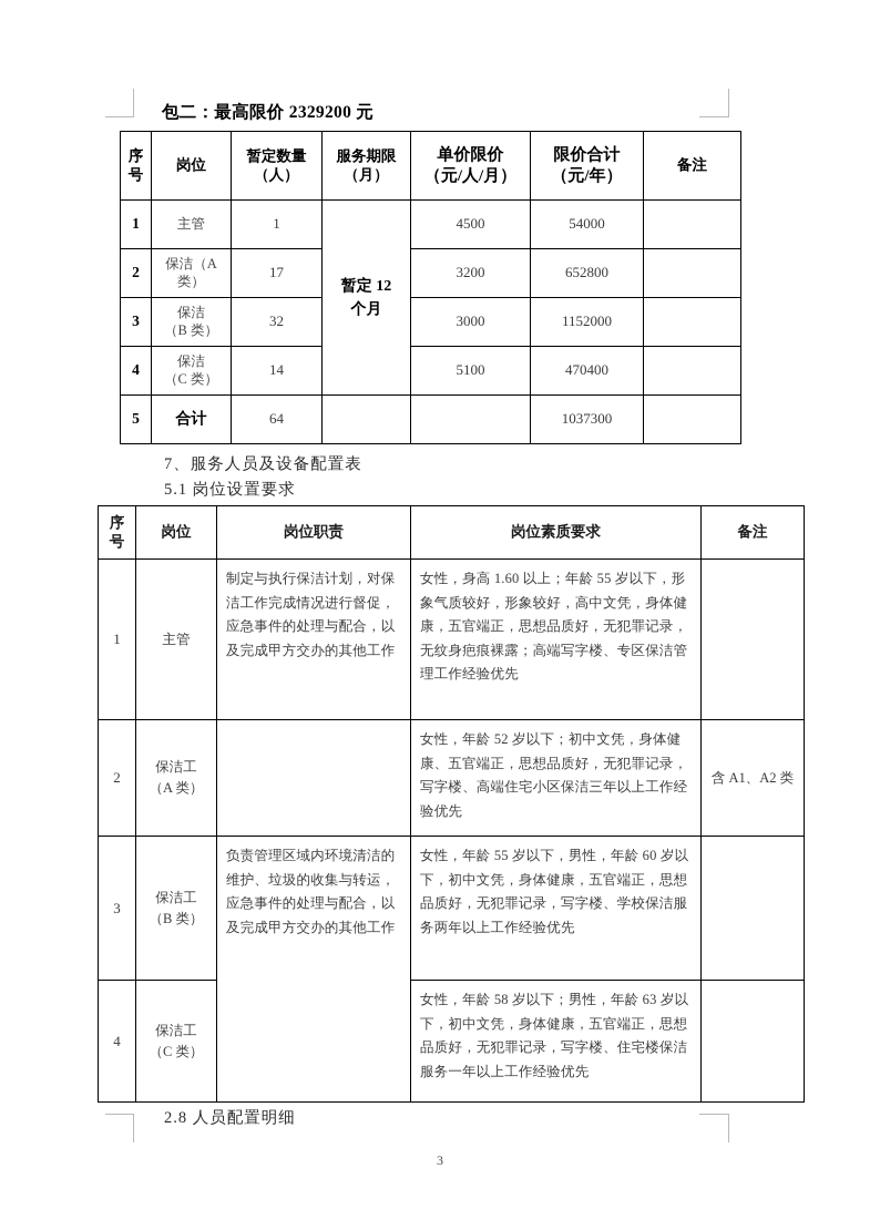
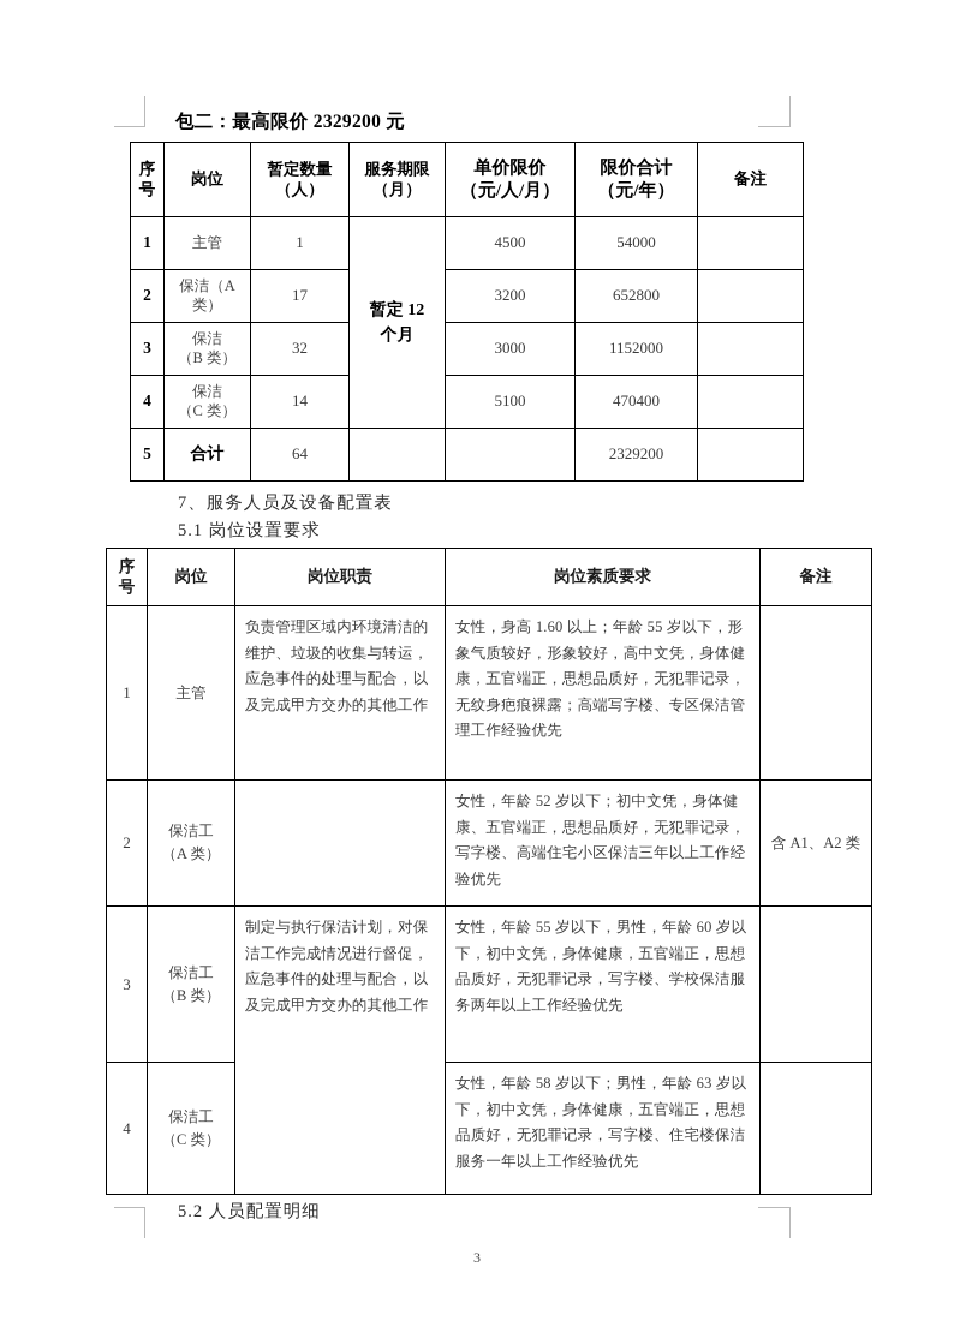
  包二：最高限价 2329200 元
  序 号	岗位	暂定数量 （人）	服务期限 （月）	单价限价 （元/人/月）	限价合计 （元/年）	备注
  1	主管	1	暂定 12 个月	4500	54000
  2	保洁（A 类）	17	3200	652800
  3	保洁 （B 类）	32	3000	1152000
  4	保洁 （C 类）	14	5100	470400
- 5	合计	64			1037300
+ 5	合计	64			2329200
  7、服务人员及设备配置表
  5.1 岗位设置要求
  序 号	岗位	岗位职责	岗位素质要求	备注
- 1	主管	制定与执行保洁计划，对保洁工作完成情况进行督促，应急事件的处理与配合，以及完成甲方交办的其他工作	女性，身高 1.60 以上；年龄 55 岁以下，形象气质较好，形象较好，高中文凭，身体健康，五官端正，思想品质好，无犯罪记录，无纹身疤痕裸露；高端写字楼、专区保洁管理工作经验优先
+ 1	主管	负责管理区域内环境清洁的维护、垃圾的收集与转运，应急事件的处理与配合，以及完成甲方交办的其他工作	女性，身高 1.60 以上；年龄 55 岁以下，形象气质较好，形象较好，高中文凭，身体健康，五官端正，思想品质好，无犯罪记录，无纹身疤痕裸露；高端写字楼、专区保洁管理工作经验优先
  2	保洁工 （A 类）		女性，年龄 52 岁以下；初中文凭，身体健康、五官端正，思想品质好，无犯罪记录，写字楼、高端住宅小区保洁三年以上工作经验优先	含 A1、A2 类
- 3	保洁工 （B 类）	负责管理区域内环境清洁的维护、垃圾的收集与转运，应急事件的处理与配合，以及完成甲方交办的其他工作	女性，年龄 55 岁以下，男性，年龄 60 岁以下，初中文凭，身体健康，五官端正，思想品质好，无犯罪记录，写字楼、学校保洁服务两年以上工作经验优先
+ 3	保洁工 （B 类）	制定与执行保洁计划，对保洁工作完成情况进行督促，应急事件的处理与配合，以及完成甲方交办的其他工作	女性，年龄 55 岁以下，男性，年龄 60 岁以下，初中文凭，身体健康，五官端正，思想品质好，无犯罪记录，写字楼、学校保洁服务两年以上工作经验优先
  4	保洁工 （C 类）	女性，年龄 58 岁以下；男性，年龄 63 岁以下，初中文凭，身体健康，五官端正，思想品质好，无犯罪记录，写字楼、住宅楼保洁服务一年以上工作经验优先
- 2.8 人员配置明细
+ 5.2 人员配置明细
  3
